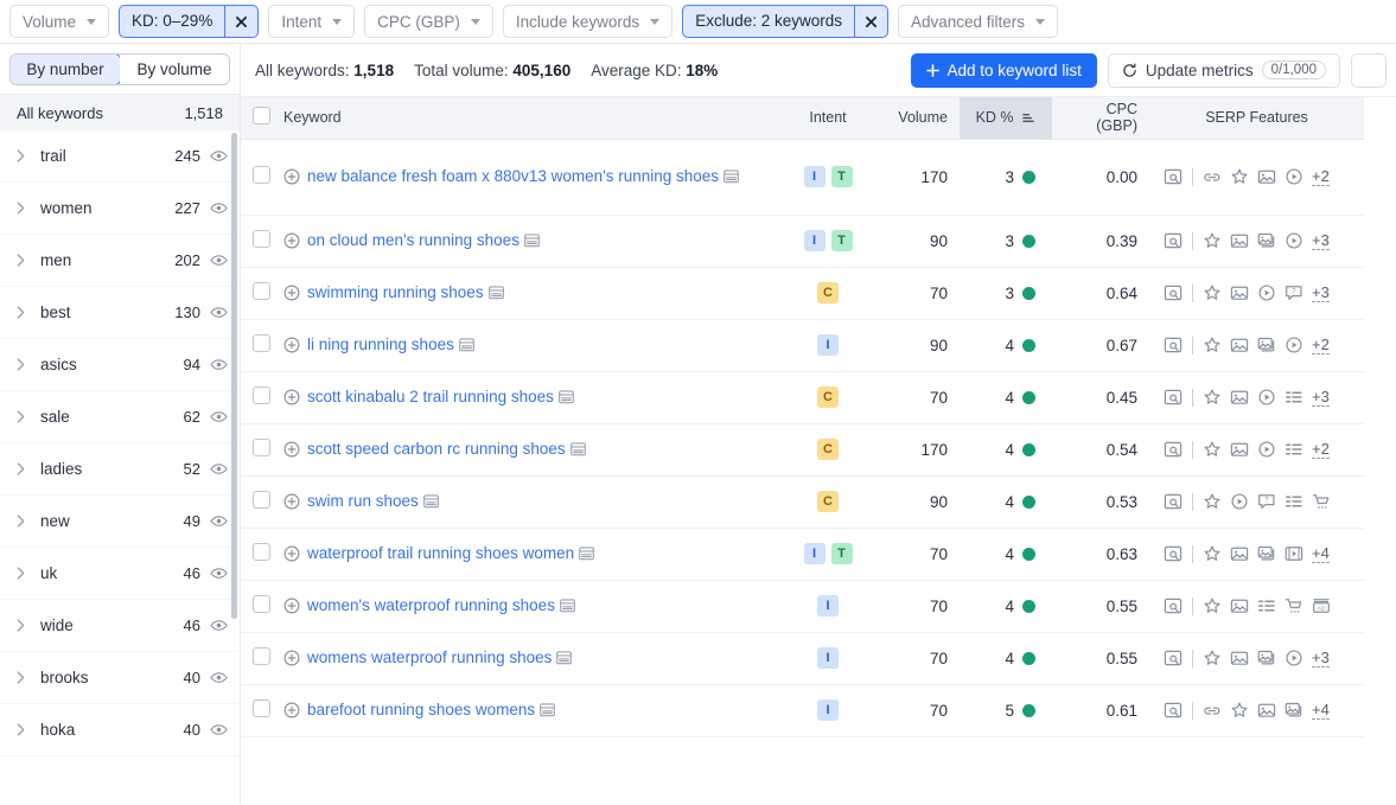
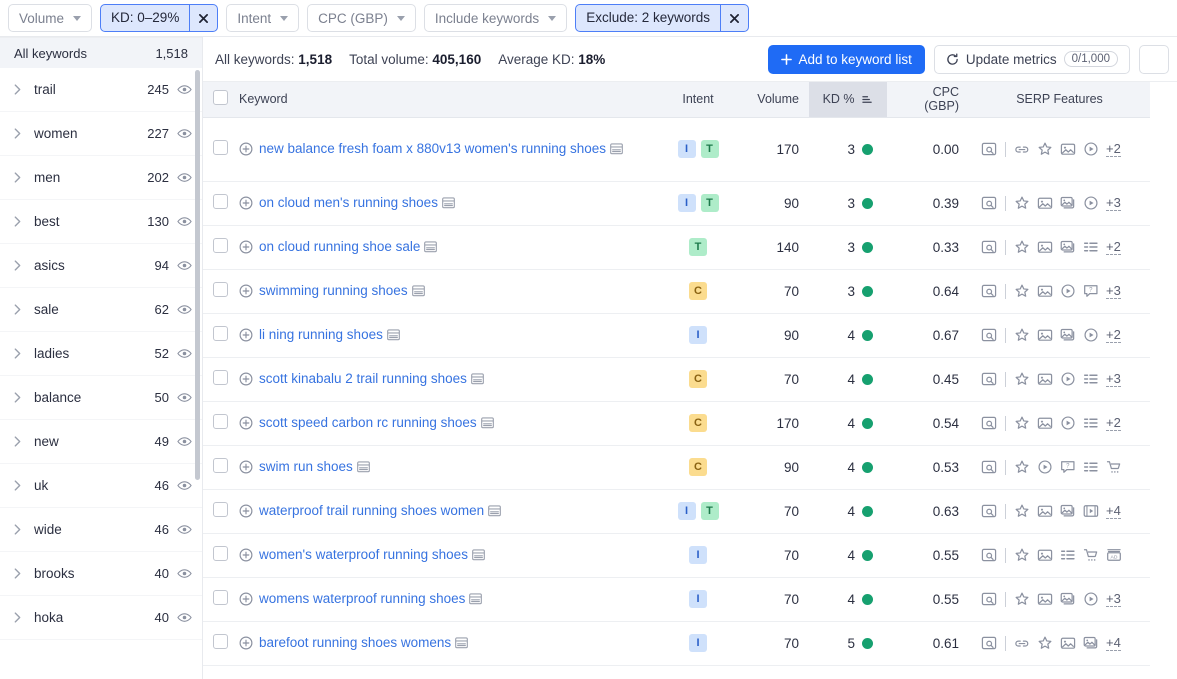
  Volume
  KD: 0–29%
  Intent
  CPC (GBP)
  Include keywords
  Exclude: 2 keywords
- Advanced filters
- By number
- By volume
  All keywords
  1,518
  trail
  245
  women
  227
  men
  202
  best
  130
  asics
  94
  sale
  62
  ladies
  52
+ balance
+ 50
  new
  49
  uk
  46
  wide
  46
  brooks
  40
  hoka
  40
  All keywords: 1,518
  Total volume: 405,160
  Average KD: 18%
  Add to keyword list
  Update metrics
  0/1,000
  	Keyword	Intent	Volume	KD %	CPC (GBP)	SERP Features
  	new balance fresh foam x 880v13 women's running shoes	I T	170	3	0.00	+2
  	on cloud men's running shoes	I T	90	3	0.39	+3
+ 	on cloud running shoe sale	T	140	3	0.33	+2
  	swimming running shoes	C	70	3	0.64	+3
  	li ning running shoes	I	90	4	0.67	+2
  	scott kinabalu 2 trail running shoes	C	70	4	0.45	+3
  	scott speed carbon rc running shoes	C	170	4	0.54	+2
  	swim run shoes	C	90	4	0.53
  	waterproof trail running shoes women	I T	70	4	0.63	+4
  	women's waterproof running shoes	I	70	4	0.55
  	womens waterproof running shoes	I	70	4	0.55	+3
  	barefoot running shoes womens	I	70	5	0.61	+4
